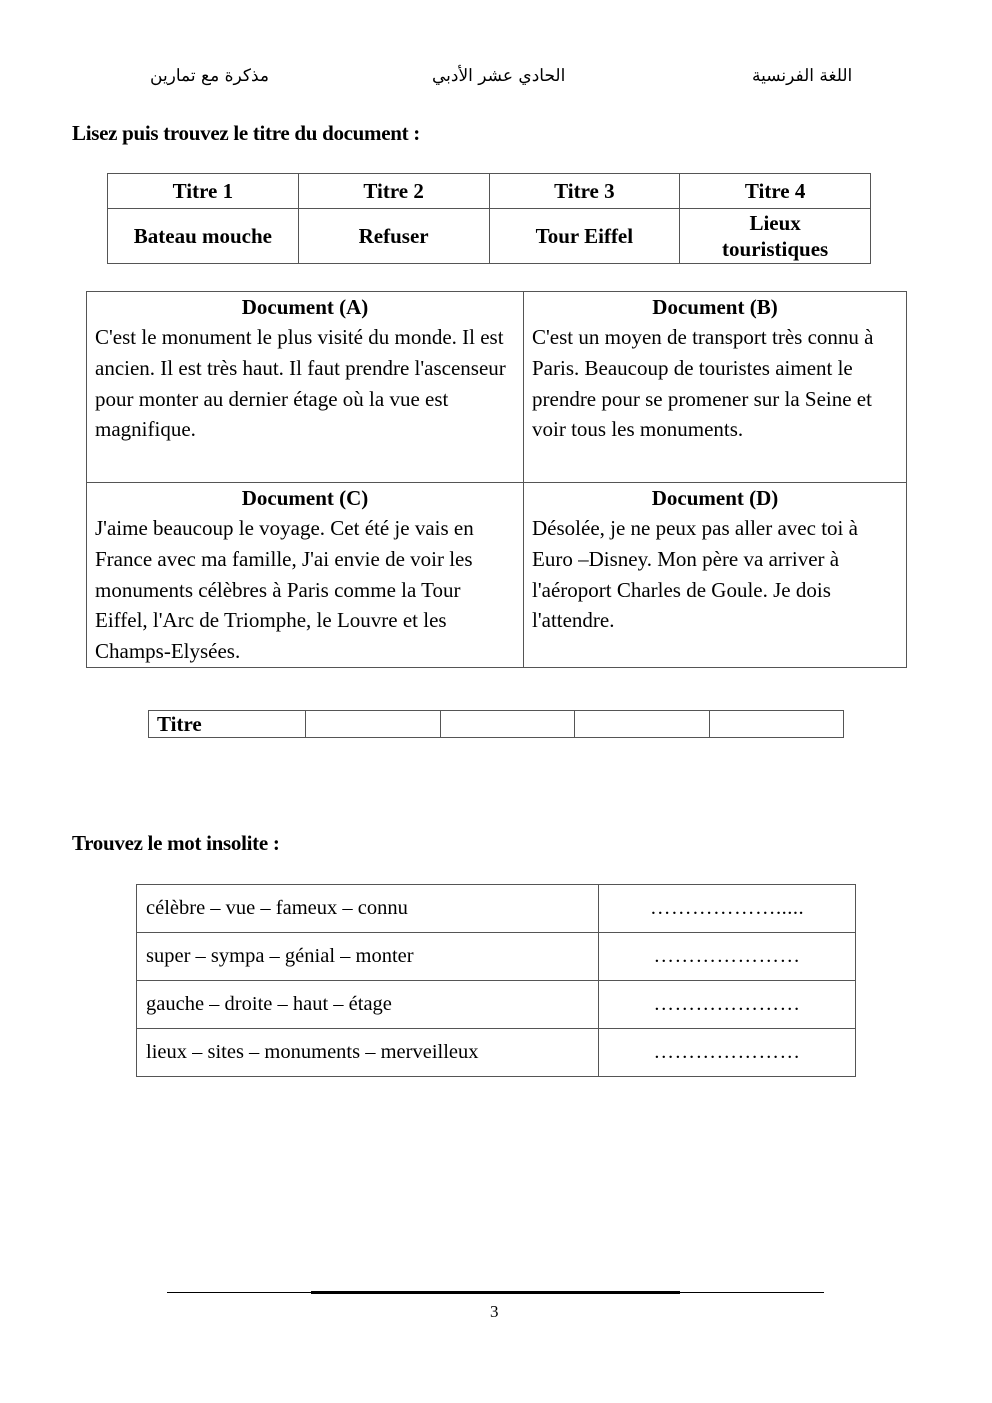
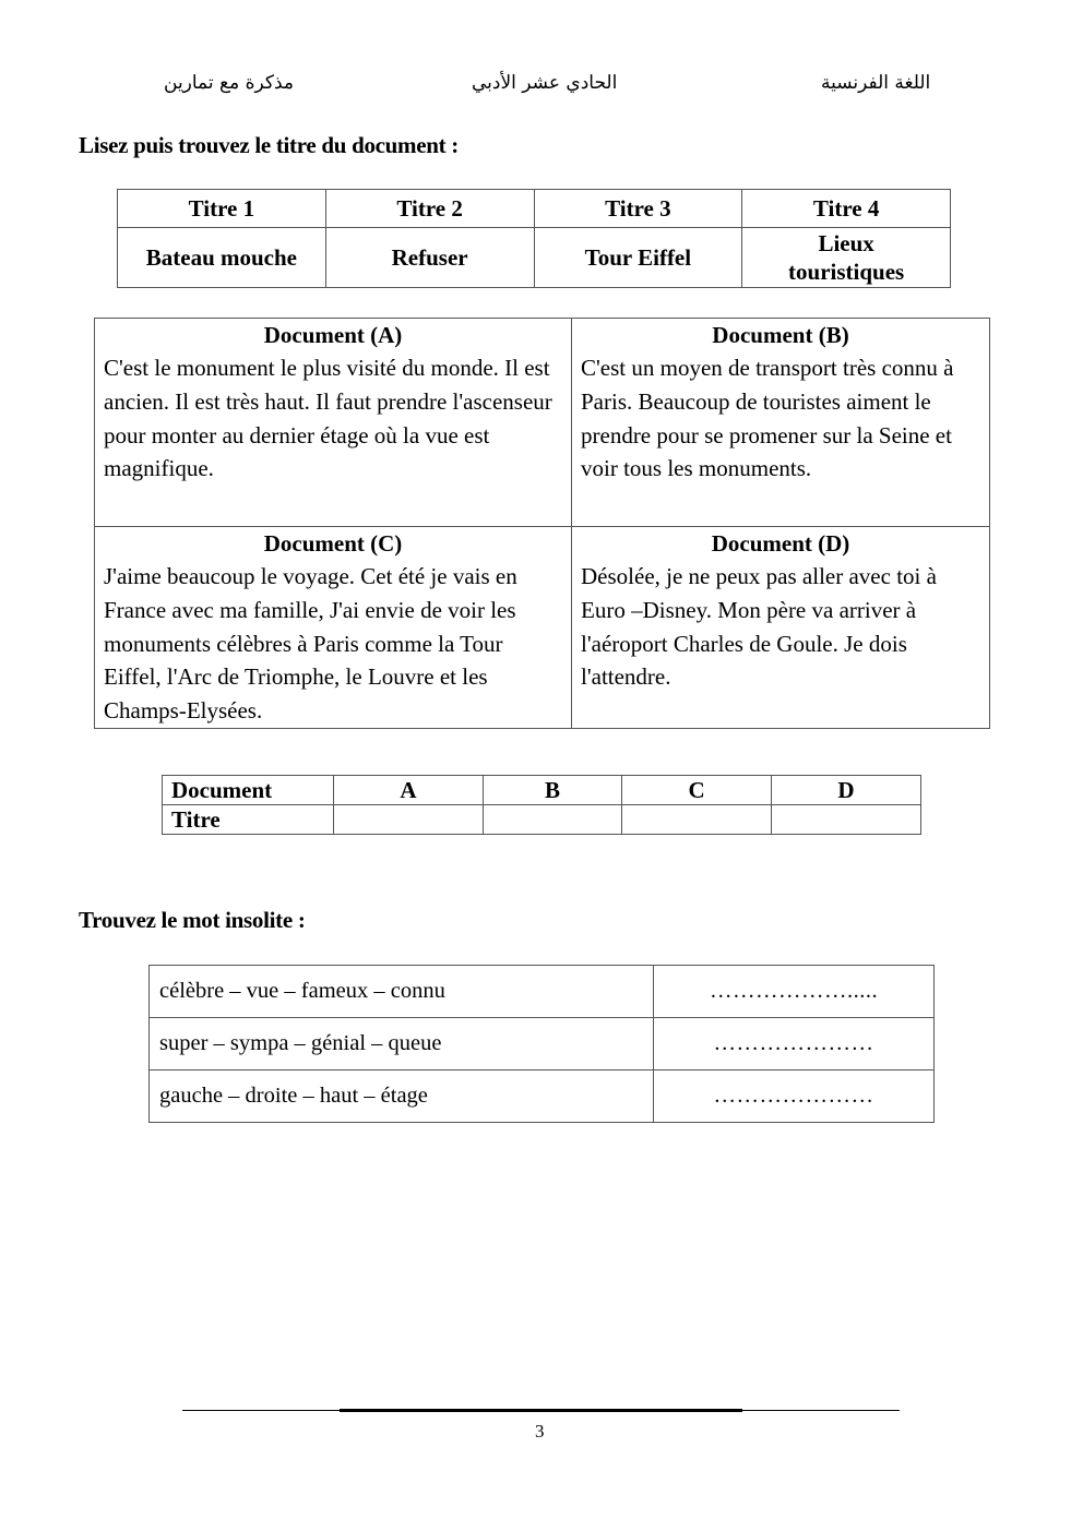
  اللغة الفرنسية
  الحادي عشر الأدبي
  مذكرة مع تمارين
  Lisez puis trouvez le titre du document :
  Titre 1	Titre 2	Titre 3	Titre 4
  Bateau mouche	Refuser	Tour Eiffel	Lieux touristiques
  Document (A) C'est le monument le plus visité du monde. Il est ancien. Il est très haut. Il faut prendre l'ascenseur pour monter au dernier étage où la vue est magnifique.	Document (B) C'est un moyen de transport très connu à Paris. Beaucoup de touristes aiment le prendre pour se promener sur la Seine et voir tous les monuments.
  Document (C) J'aime beaucoup le voyage. Cet été je vais en France avec ma famille, J'ai envie de voir les monuments célèbres à Paris comme la Tour Eiffel, l'Arc de Triomphe, le Louvre et les Champs-Elysées.	Document (D) Désolée, je ne peux pas aller avec toi à Euro –Disney. Mon père va arriver à l'aéroport Charles de Goule. Je dois l'attendre.
+ Document	A	B	C	D
  Titre
  Trouvez le mot insolite :
  célèbre – vue – fameux – connu	……………….....
- super – sympa – génial – monter	…………………
+ super – sympa – génial – queue	…………………
  gauche – droite – haut – étage	…………………
- lieux – sites – monuments – merveilleux	…………………
  3
